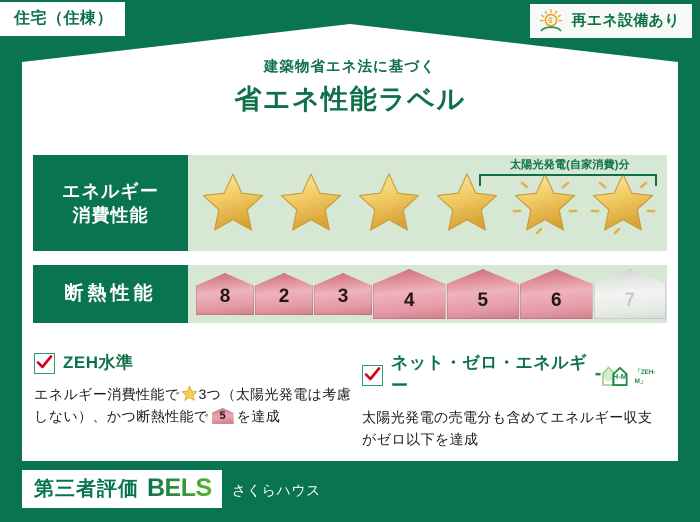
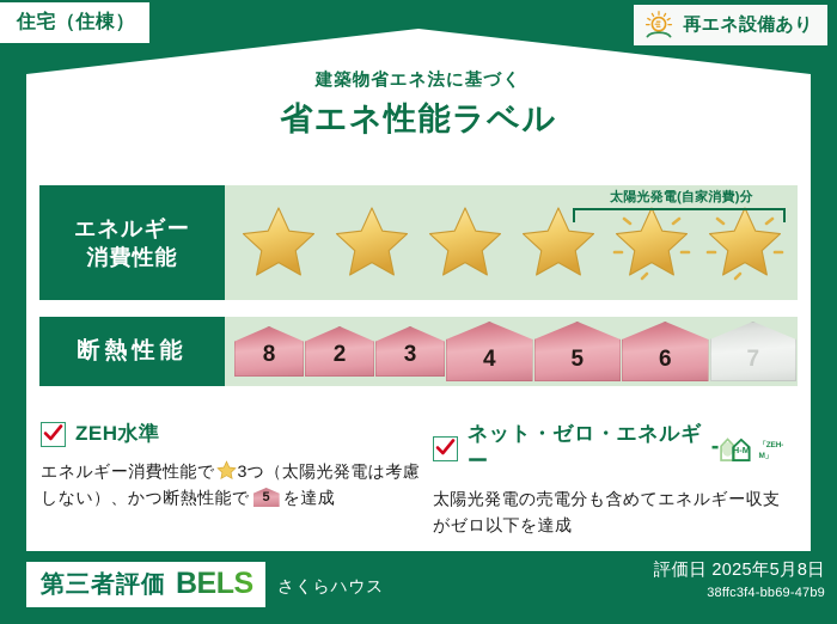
  住宅（住棟）
  再エネ設備あり
  建築物省エネ法に基づく
  省エネ性能ラベル
  エネルギー
  消費性能
  太陽光発電(自家消費)分
  断熱性能
  8
  2
  3
  4
  5
  6
  7
  ZEH水準
  エネルギー消費性能で 3つ（太陽光発電は考慮しない）、かつ断熱性能で
  5
  を達成
  ネット・ゼロ・エネルギー
  H-M
  太陽光発電の売電分も含めてエネルギー収支がゼロ以下を達成
  第三者評価
  BELS
  さくらハウス
+ 評価日 2025年5月8日
+ 38ffc3f4-bb69-47b9
